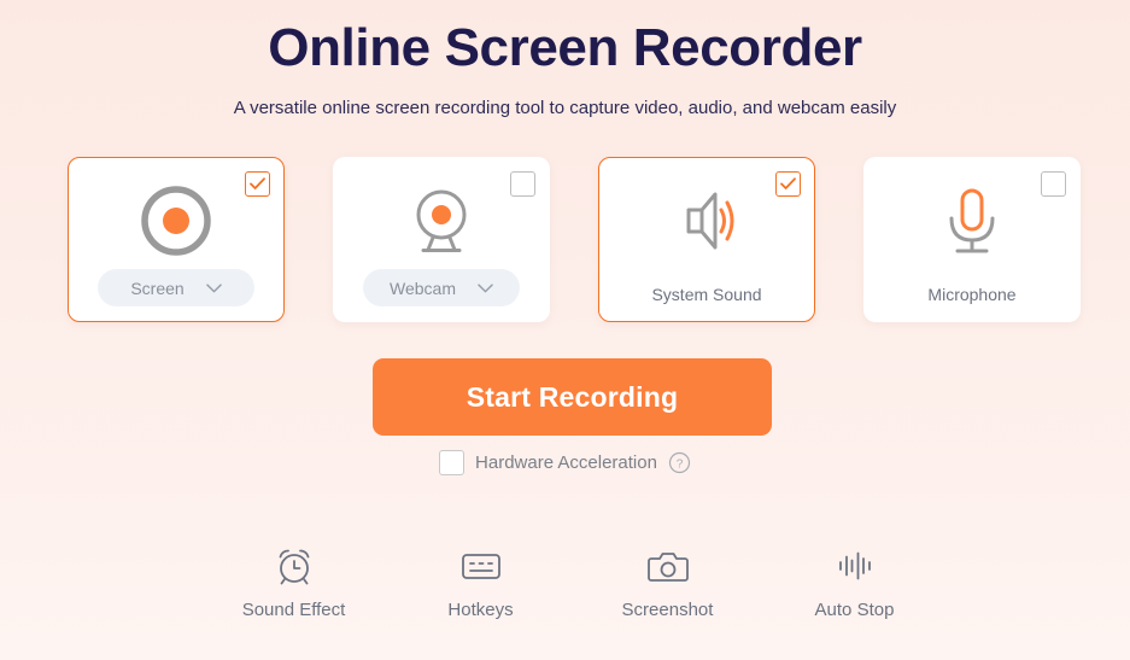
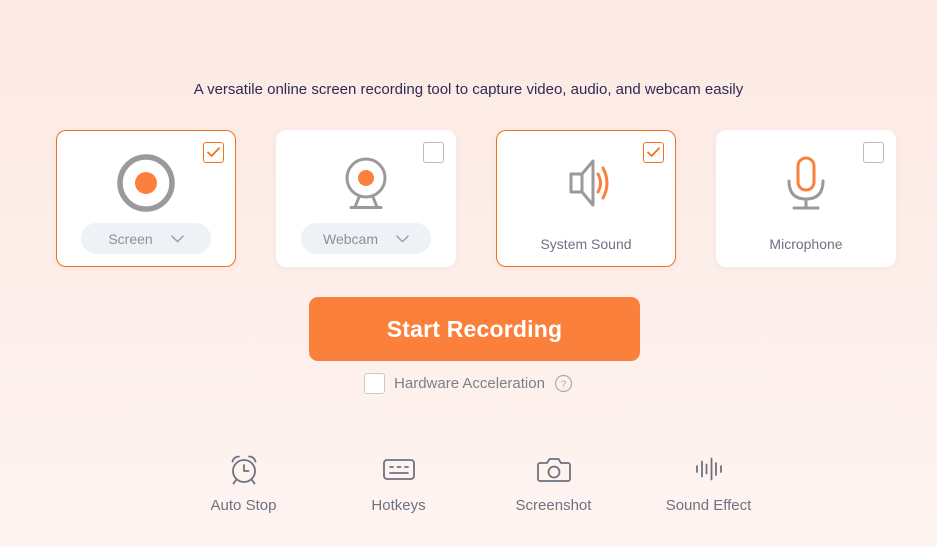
- Online Screen Recorder
  A versatile online screen recording tool to capture video, audio, and webcam easily
  Screen
  Webcam
  System Sound
  Microphone
  Start Recording
  Hardware Acceleration
  ?
- Sound Effect
+ Auto Stop
  Hotkeys
  Screenshot
- Auto Stop
+ Sound Effect
